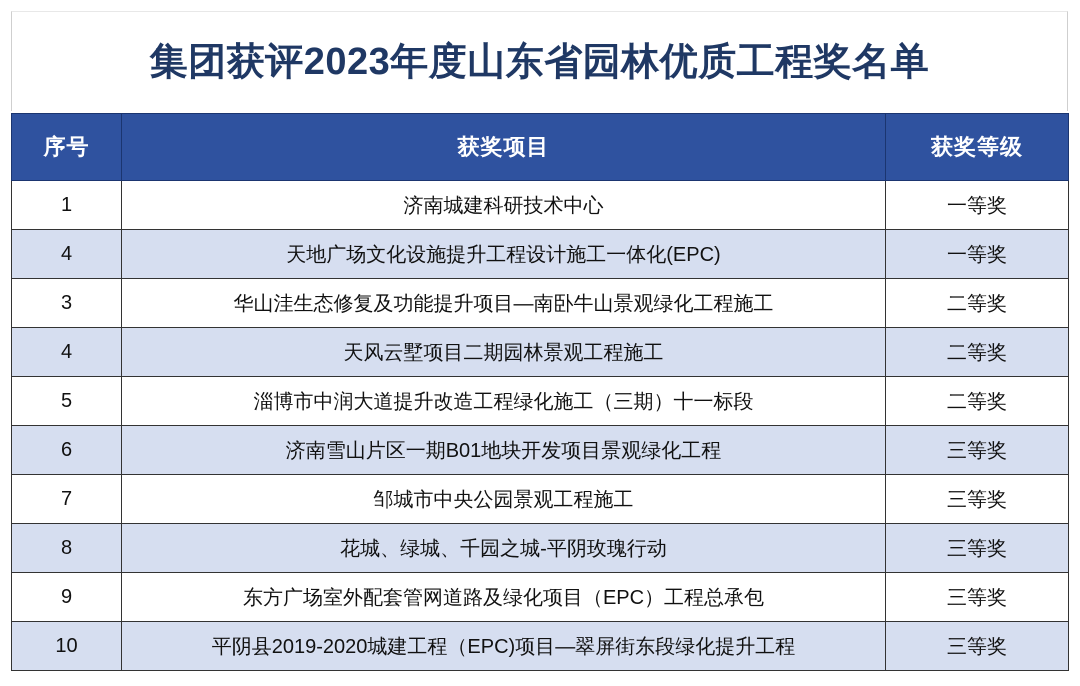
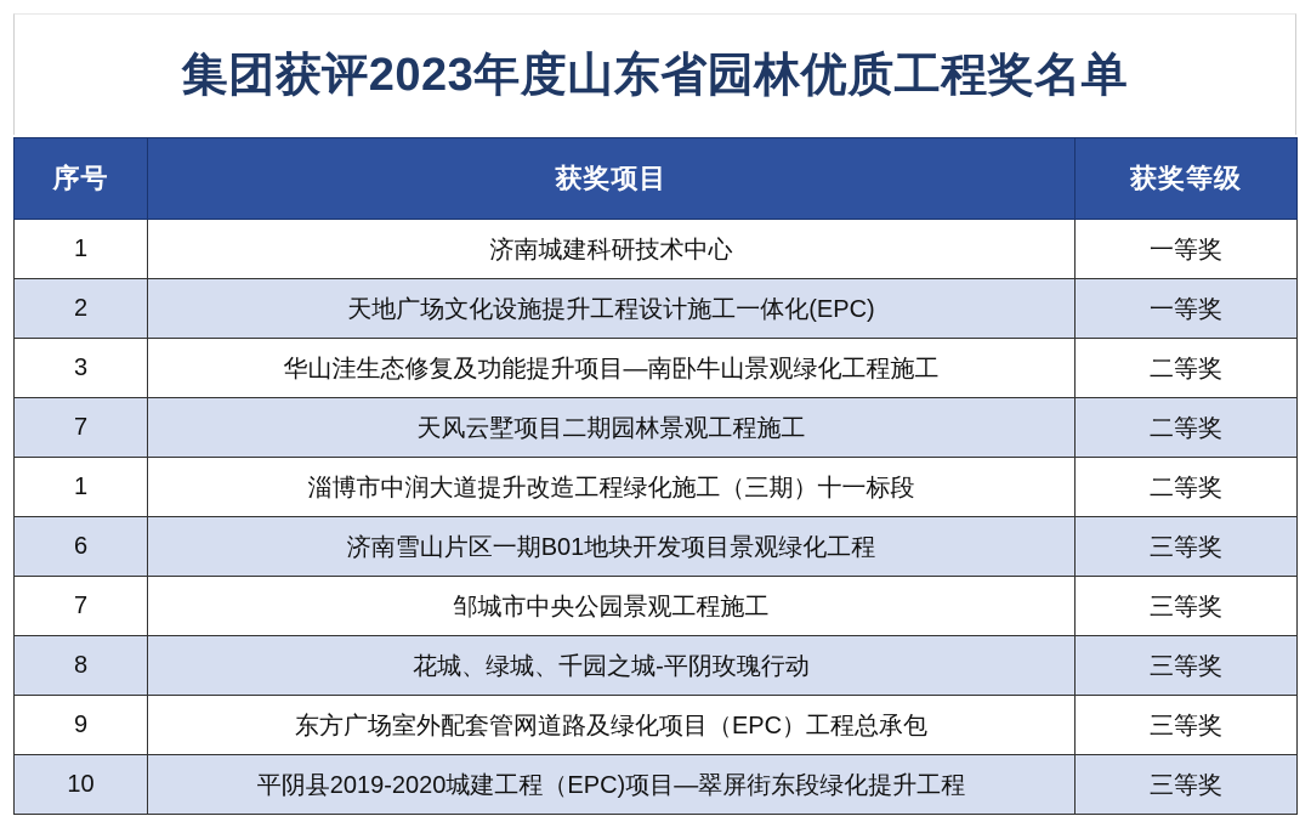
  集团获评2023年度山东省园林优质工程奖名单
  序号	获奖项目	获奖等级
  1	济南城建科研技术中心	一等奖
- 4	天地广场文化设施提升工程设计施工一体化(EPC)	一等奖
+ 2	天地广场文化设施提升工程设计施工一体化(EPC)	一等奖
  3	华山洼生态修复及功能提升项目—南卧牛山景观绿化工程施工	二等奖
- 4	天风云墅项目二期园林景观工程施工	二等奖
+ 7	天风云墅项目二期园林景观工程施工	二等奖
- 5	淄博市中润大道提升改造工程绿化施工（三期）十一标段	二等奖
+ 1	淄博市中润大道提升改造工程绿化施工（三期）十一标段	二等奖
  6	济南雪山片区一期B01地块开发项目景观绿化工程	三等奖
  7	邹城市中央公园景观工程施工	三等奖
  8	花城、绿城、千园之城-平阴玫瑰行动	三等奖
  9	东方广场室外配套管网道路及绿化项目（EPC）工程总承包	三等奖
  10	平阴县2019-2020城建工程（EPC)项目—翠屏街东段绿化提升工程	三等奖
